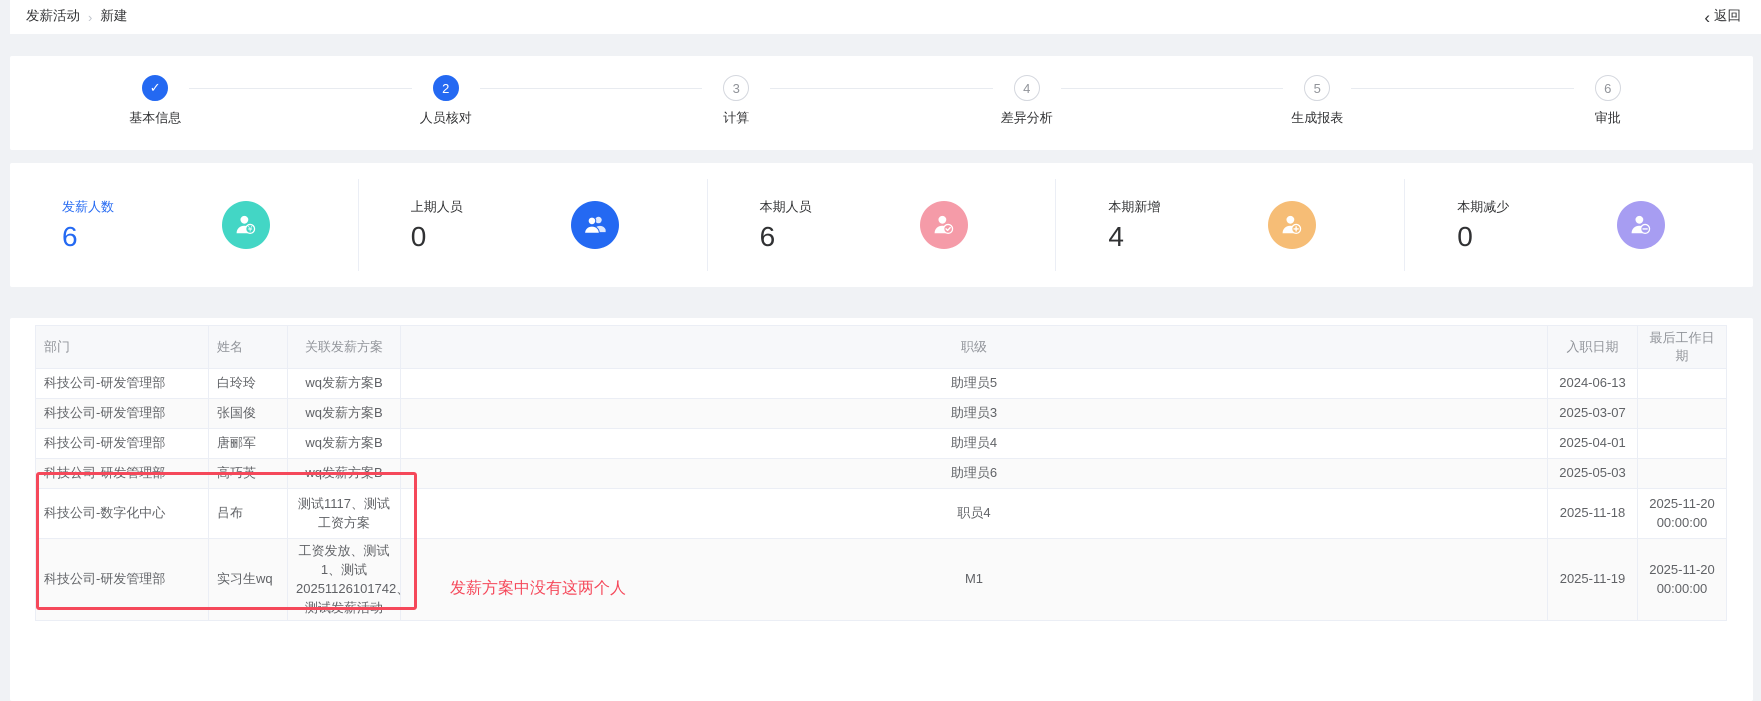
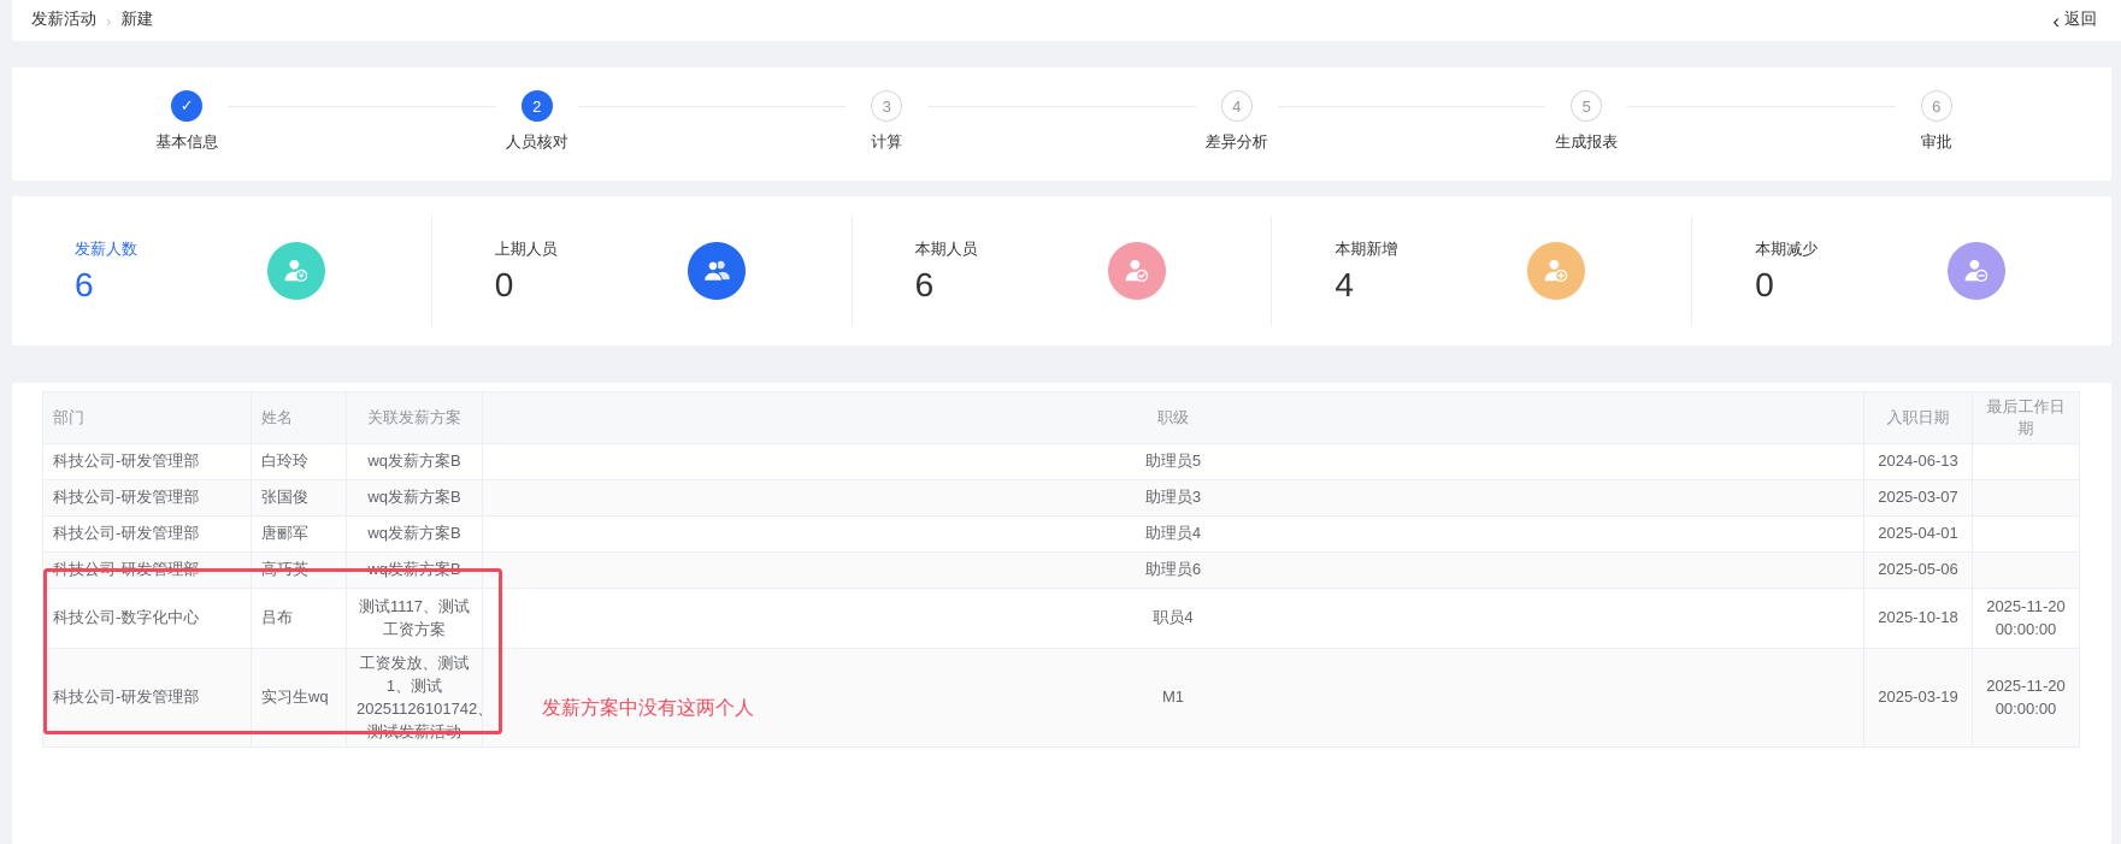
  发薪活动
  ›
  新建
  ‹
  返回
  ✓
  基本信息
  2
  人员核对
  3
  计算
  4
  差异分析
  5
  生成报表
  6
  审批
  发薪人数
  6
  ¥
  上期人员
  0
  本期人员
  6
  本期新增
  4
  本期减少
  0
  部门	姓名	关联发薪方案	职级	入职日期	最后工作日期
  科技公司-研发管理部	白玲玲	wq发薪方案B	助理员5	2024-06-13
  科技公司-研发管理部	张国俊	wq发薪方案B	助理员3	2025-03-07
  科技公司-研发管理部	唐郦军	wq发薪方案B	助理员4	2025-04-01
- 科技公司-研发管理部	高巧英	wq发薪方案B	助理员6	2025-05-03
+ 科技公司-研发管理部	高巧英	wq发薪方案B	助理员6	2025-05-06
- 科技公司-数字化中心	吕布	测试1117、测试工资方案	职员4	2025-11-18	2025-11-20 00:00:00
+ 科技公司-数字化中心	吕布	测试1117、测试工资方案	职员4	2025-10-18	2025-11-20 00:00:00
- 科技公司-研发管理部	实习生wq	工资发放、测试1、测试20251126101742、测试发薪活动	M1	2025-11-19	2025-11-20 00:00:00
+ 科技公司-研发管理部	实习生wq	工资发放、测试1、测试20251126101742、测试发薪活动	M1	2025-03-19	2025-11-20 00:00:00
  发薪方案中没有这两个人
